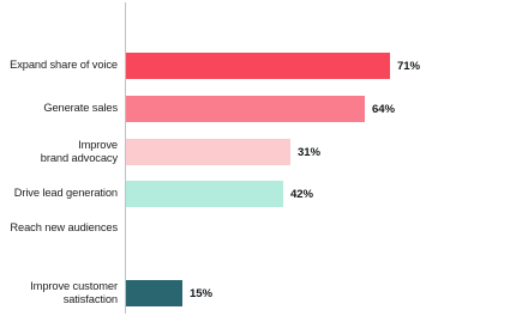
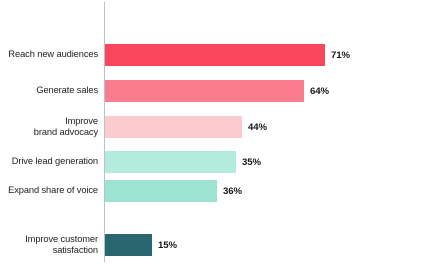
- Expand share of voice
+ Reach new audiences
  71%
  Generate sales
  64%
  Improve
  brand advocacy
- 31%
+ 44%
  Drive lead generation
- 42%
+ 35%
- Reach new audiences
+ Expand share of voice
+ 36%
  Improve customer
  satisfaction
  15%
